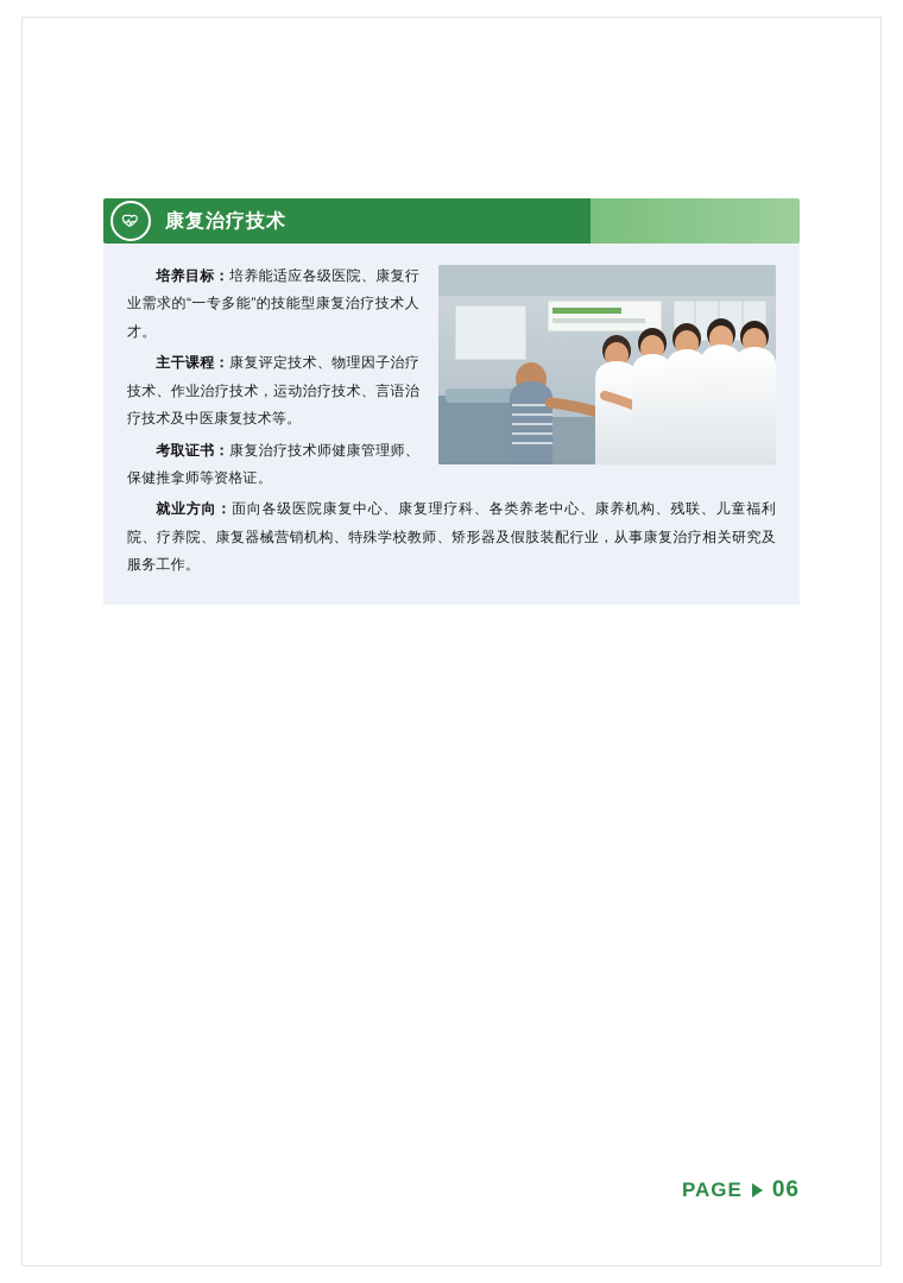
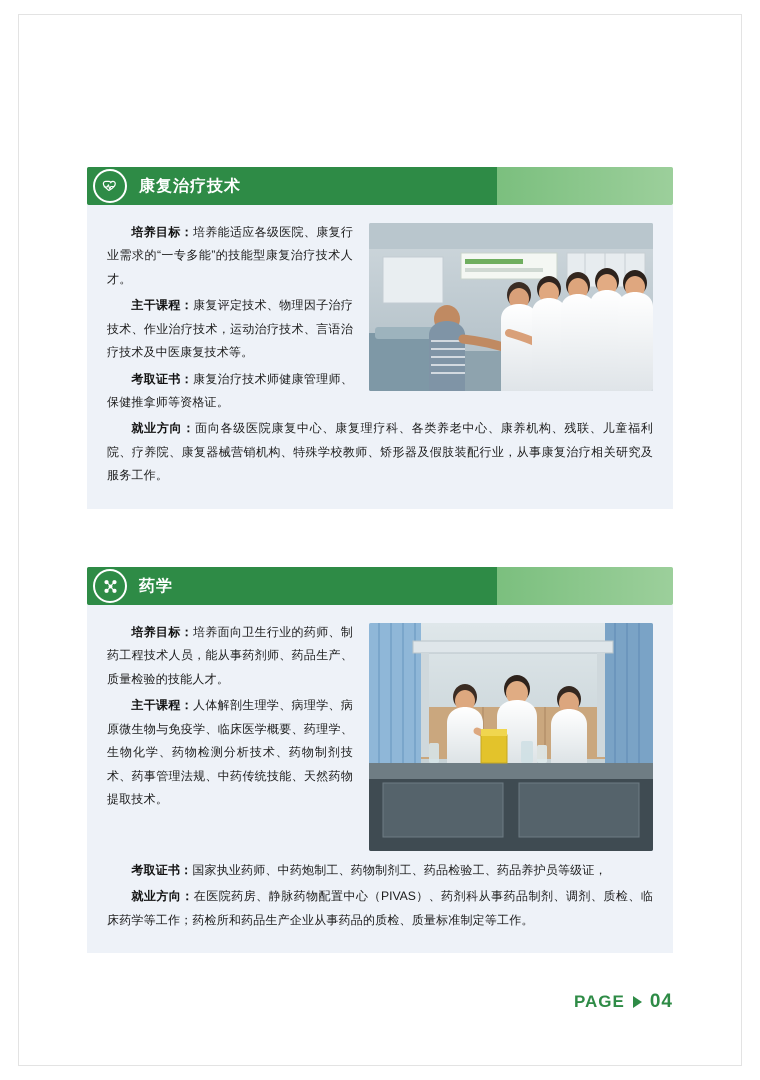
  康复治疗技术
  培养目标：培养能适应各级医院、康复行业需求的“一专多能”的技能型康复治疗技术人才。
  主干课程：康复评定技术、物理因子治疗技术、作业治疗技术，运动治疗技术、言语治疗技术及中医康复技术等。
  考取证书：康复治疗技术师健康管理师、保健推拿师等资格证。
  就业方向：面向各级医院康复中心、康复理疗科、各类养老中心、康养机构、残联、儿童福利院、疗养院、康复器械营销机构、特殊学校教师、矫形器及假肢装配行业，从事康复治疗相关研究及服务工作。
+ 药学
+ 培养目标：培养面向卫生行业的药师、制药工程技术人员，能从事药剂师、药品生产、质量检验的技能人才。
+ 主干课程：人体解剖生理学、病理学、病原微生物与免疫学、临床医学概要、药理学、生物化学、药物检测分析技术、药物制剂技术、药事管理法规、中药传统技能、天然药物提取技术。
+ 考取证书：国家执业药师、中药炮制工、药物制剂工、药品检验工、药品养护员等级证，
+ 就业方向：在医院药房、静脉药物配置中心（PIVAS）、药剂科从事药品制剂、调剂、质检、临床药学等工作；药检所和药品生产企业从事药品的质检、质量标准制定等工作。
  PAGE
- 06
+ 04
